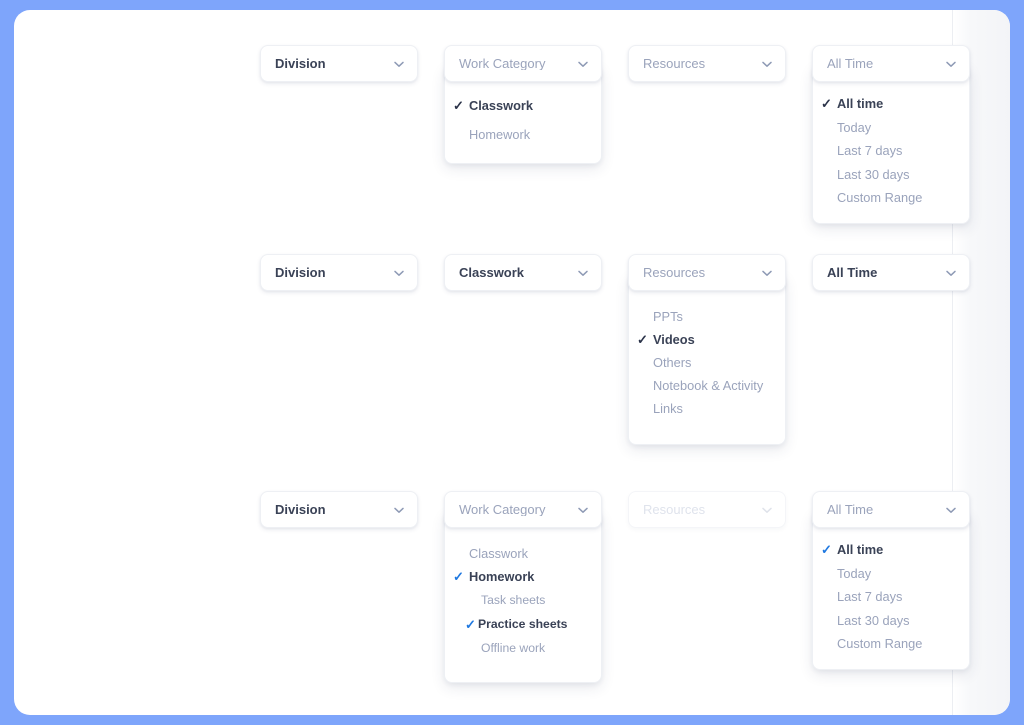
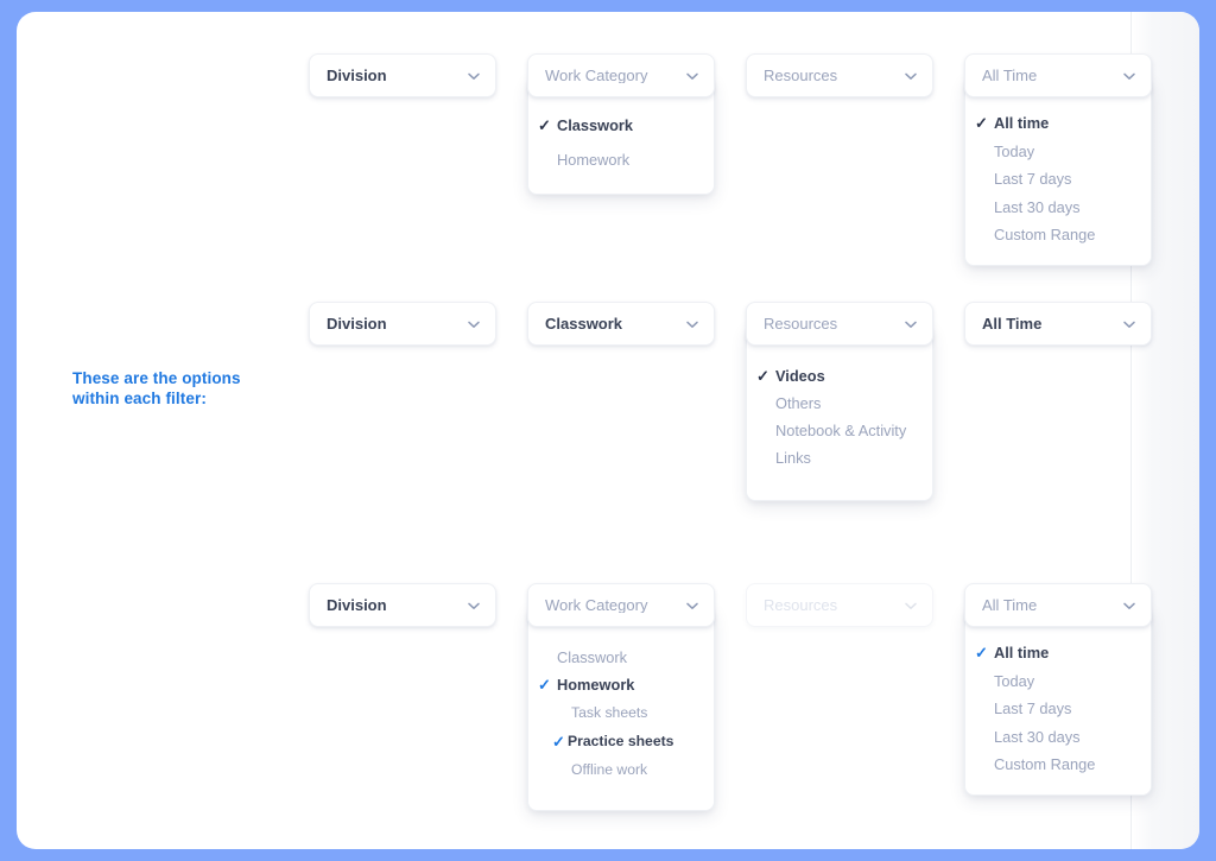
+ These are the options within each filter:
  Division
  ✓
  Classwork
  Homework
  Work Category
  Resources
  ✓
  All time
  Today
  Last 7 days
  Last 30 days
  Custom Range
  All Time
  Division
  Classwork
- PPTs
  ✓
  Videos
  Others
  Notebook & Activity
  Links
  Resources
  All Time
  Division
  Classwork
  ✓
  Homework
  Task sheets
  ✓
  Practice sheets
  Offline work
  Work Category
  Resources
  ✓
  All time
  Today
  Last 7 days
  Last 30 days
  Custom Range
  All Time
